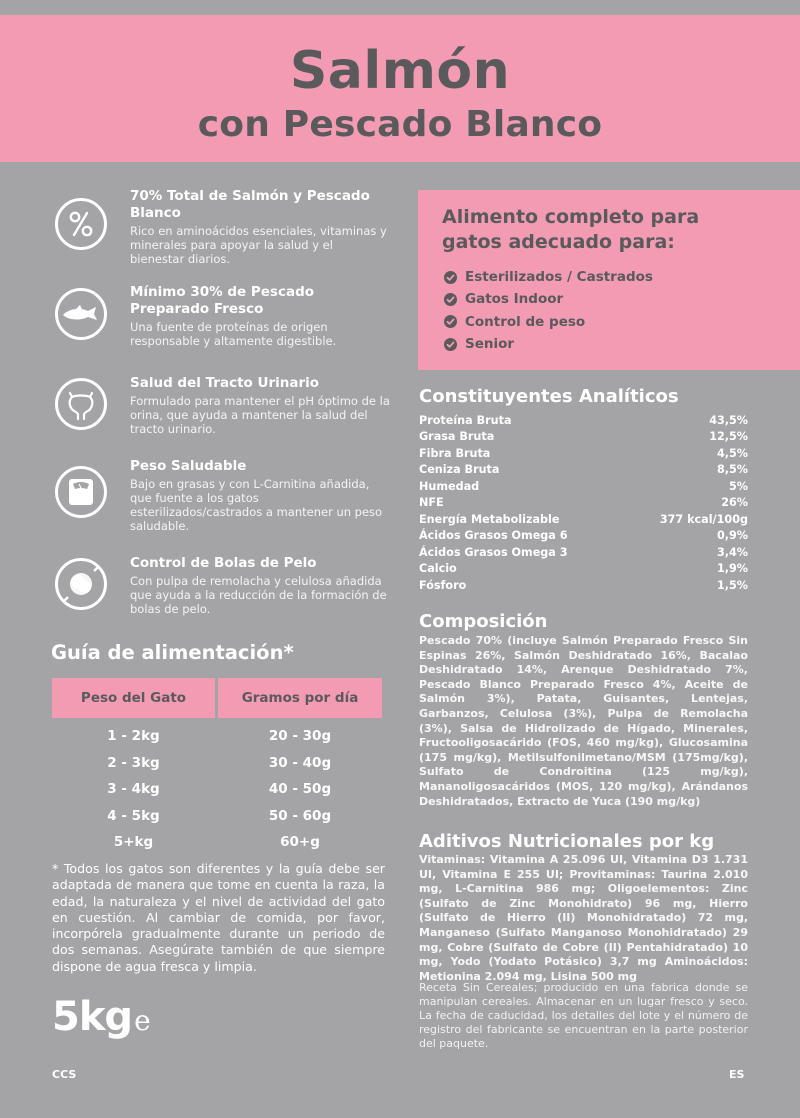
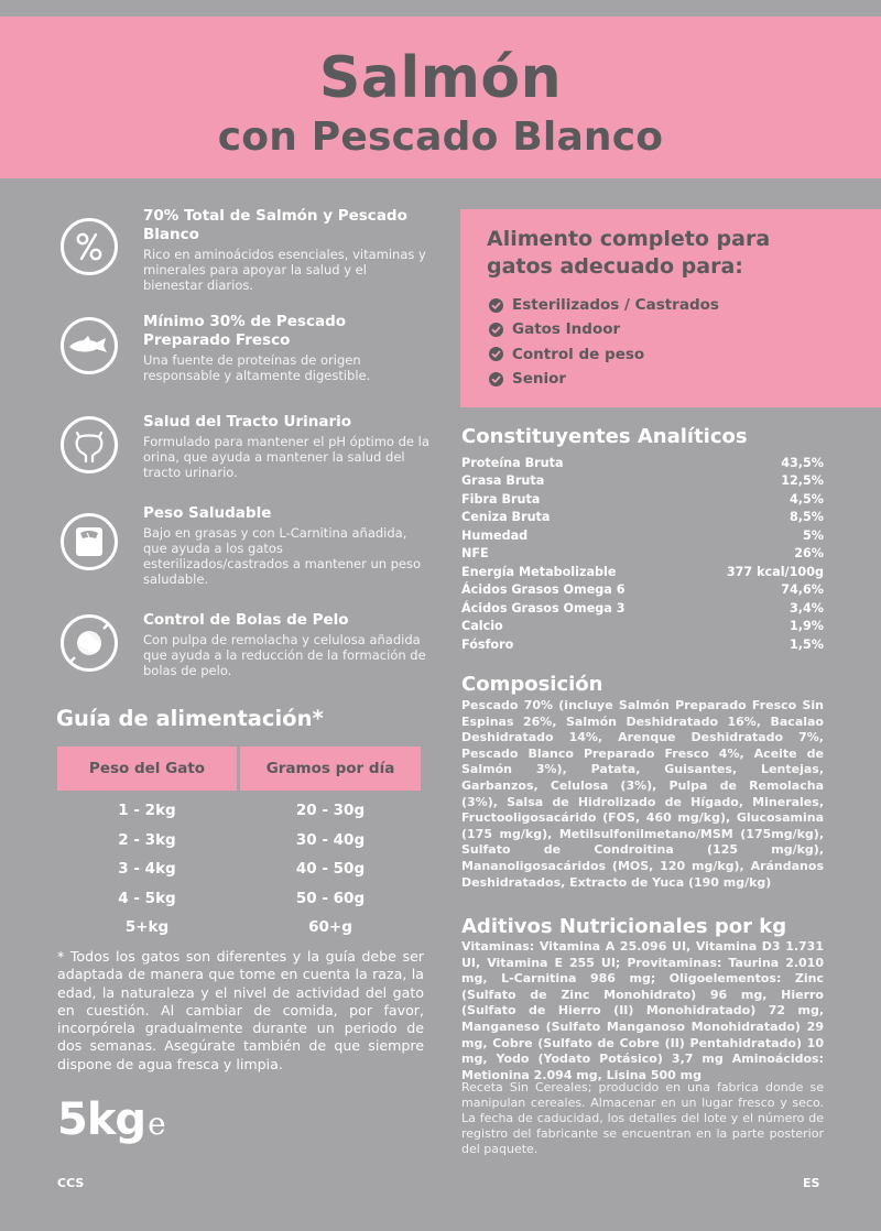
  Salmón
  con Pescado Blanco
  70% Total de Salmón y Pescado Blanco
  Rico en aminoácidos esenciales, vitaminas y minerales para apoyar la salud y el bienestar diarios.
  Mínimo 30% de Pescado Preparado Fresco
  Una fuente de proteínas de origen responsable y altamente digestible.
  Salud del Tracto Urinario
  Formulado para mantener el pH óptimo de la orina, que ayuda a mantener la salud del tracto urinario.
  Peso Saludable
- Bajo en grasas y con L-Carnitina añadida, que fuente a los gatos esterilizados/castrados a mantener un peso saludable.
+ Bajo en grasas y con L-Carnitina añadida, que ayuda a los gatos esterilizados/castrados a mantener un peso saludable.
  Control de Bolas de Pelo
  Con pulpa de remolacha y celulosa añadida que ayuda a la reducción de la formación de bolas de pelo.
  Guía de alimentación*
  Peso del Gato
  Gramos por día
  1 - 2kg
  20 - 30g
  2 - 3kg
  30 - 40g
  3 - 4kg
  40 - 50g
  4 - 5kg
  50 - 60g
  5+kg
  60+g
  * Todos los gatos son diferentes y la guía debe ser adaptada de manera que tome en cuenta la raza, la edad, la naturaleza y el nivel de actividad del gato en cuestión. Al cambiar de comida, por favor, incorpórela gradualmente durante un periodo de dos semanas. Asegúrate también de que siempre dispone de agua fresca y limpia.
  5kge
  CCS
  ES
  Alimento completo para gatos adecuado para:
  Esterilizados / Castrados
  Gatos Indoor
  Control de peso
  Senior
  Constituyentes Analíticos
  Proteína Bruta
  43,5%
  Grasa Bruta
  12,5%
  Fibra Bruta
  4,5%
  Ceniza Bruta
  8,5%
  Humedad
  5%
  NFE
  26%
  Energía Metabolizable
  377 kcal/100g
  Ácidos Grasos Omega 6
- 0,9%
+ 74,6%
  Ácidos Grasos Omega 3
  3,4%
  Calcio
  1,9%
  Fósforo
  1,5%
  Composición
  Pescado 70% (incluye Salmón Preparado Fresco Sin Espinas 26%, Salmón Deshidratado 16%, Bacalao Deshidratado 14%, Arenque Deshidratado 7%, Pescado Blanco Preparado Fresco 4%, Aceite de Salmón 3%), Patata, Guisantes, Lentejas, Garbanzos, Celulosa (3%), Pulpa de Remolacha (3%), Salsa de Hidrolizado de Hígado, Minerales, Fructooligosacárido (FOS, 460 mg/kg), Glucosamina (175 mg/kg), Metilsulfonilmetano/MSM (175mg/kg), Sulfato de Condroitina (125 mg/kg), Mananoligosacáridos (MOS, 120 mg/kg), Arándanos Deshidratados, Extracto de Yuca (190 mg/kg)
  Aditivos Nutricionales por kg
  Vitaminas: Vitamina A 25.096 UI, Vitamina D3 1.731 UI, Vitamina E 255 UI; Provitaminas: Taurina 2.010 mg, L-Carnitina 986 mg; Oligoelementos: Zinc (Sulfato de Zinc Monohidrato) 96 mg, Hierro (Sulfato de Hierro (II) Monohidratado) 72 mg, Manganeso (Sulfato Manganoso Monohidratado) 29 mg, Cobre (Sulfato de Cobre (II) Pentahidratado) 10 mg, Yodo (Yodato Potásico) 3,7 mg Aminoácidos: Metionina 2.094 mg, Lisina 500 mg
  Receta Sin Cereales; producido en una fabrica donde se manipulan cereales. Almacenar en un lugar fresco y seco. La fecha de caducidad, los detalles del lote y el número de registro del fabricante se encuentran en la parte posterior del paquete.
